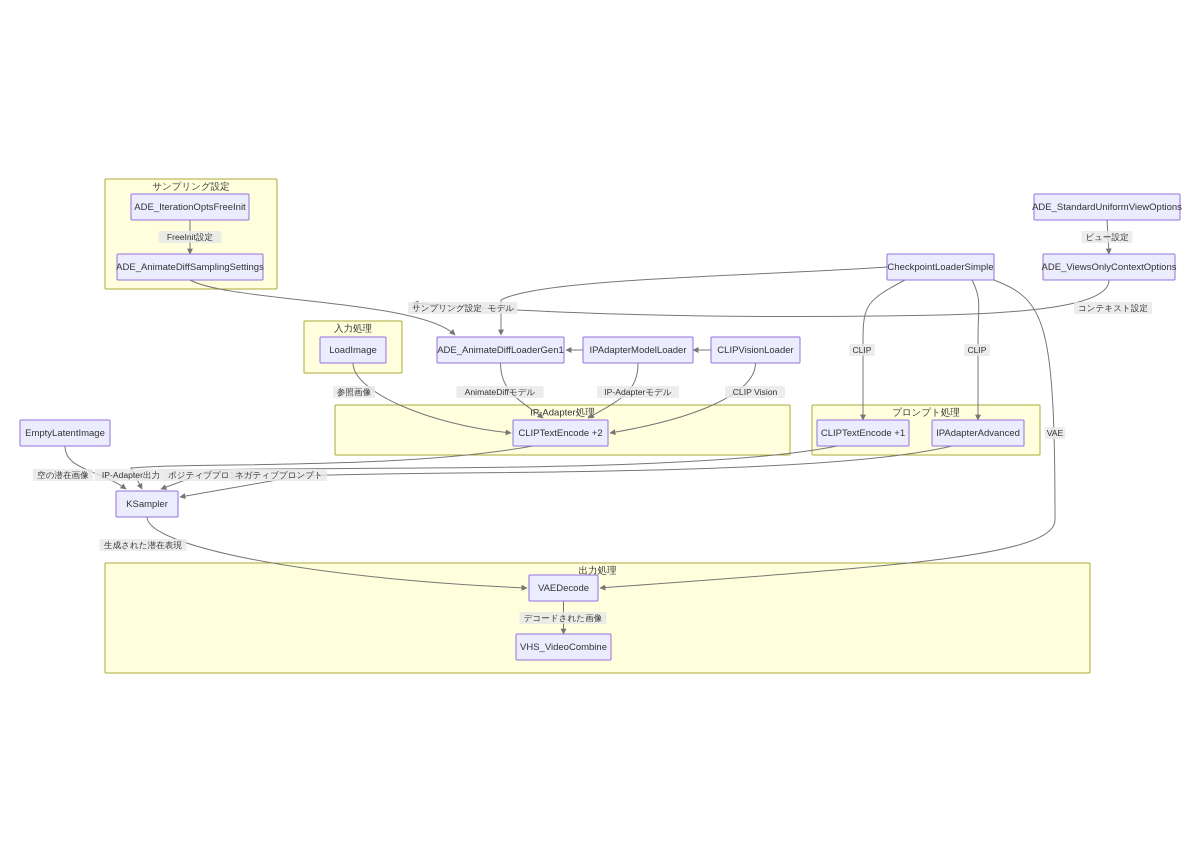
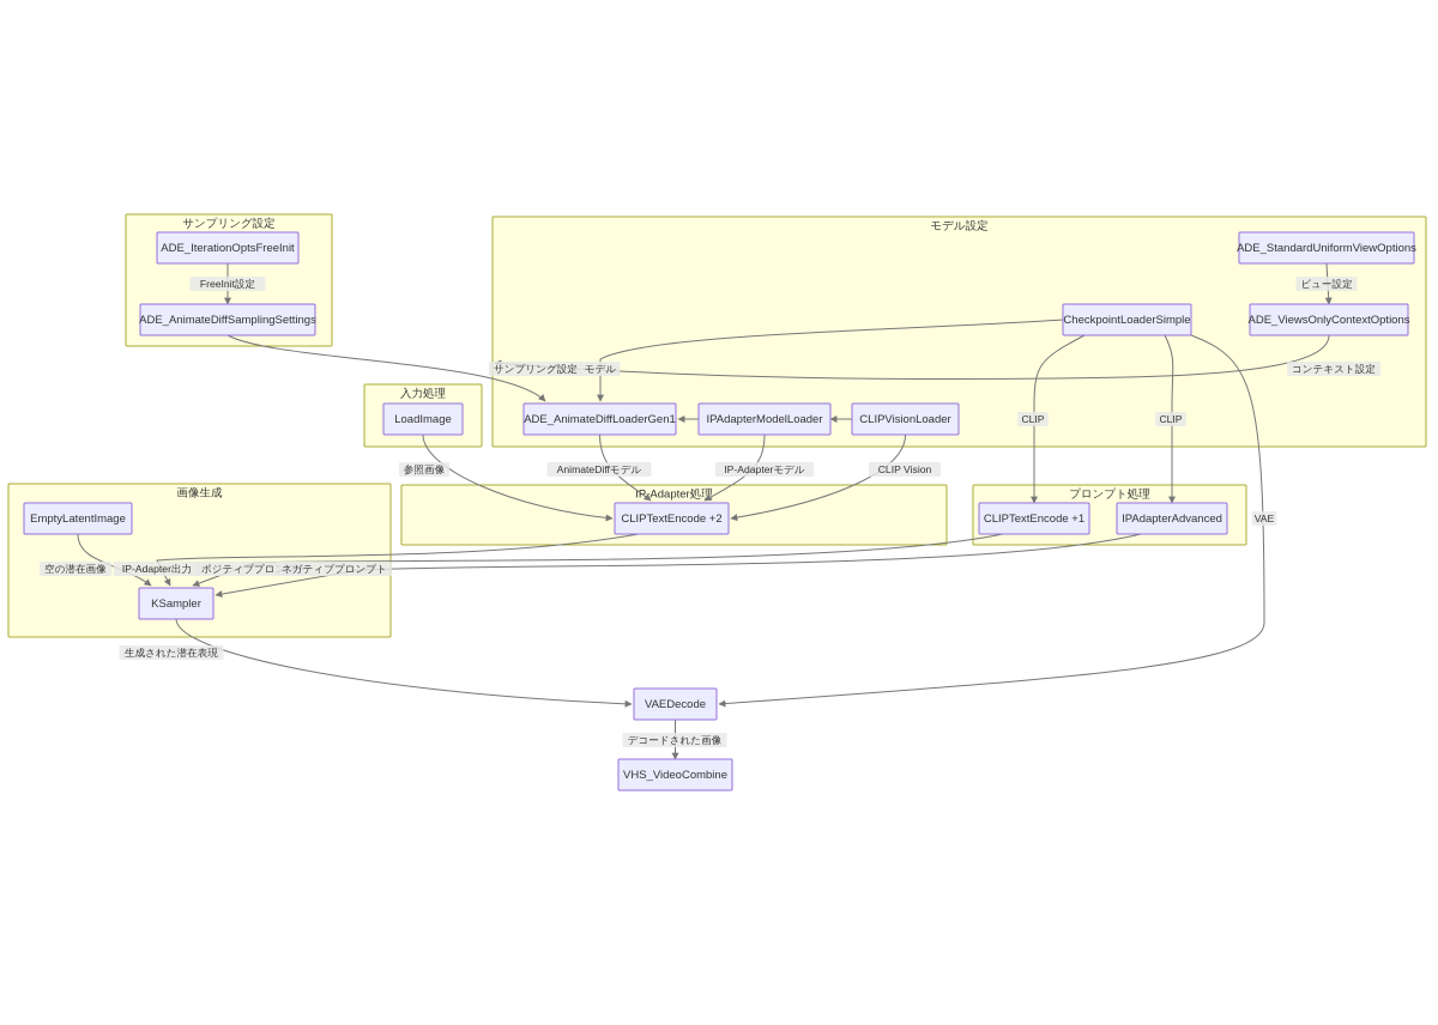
  サンプリング設定
  入力処理
+ モデル設定
+ 画像生成
  I-Adapter処理
  プロンプト処理
- 出力処理
  FreeInit設定
  サンプリング設定
  モデル
  ビュー設定
  コンテキスト設定
  CLIP
  CLIP
  VAE
  参照画像
  AnimateDiffモデル
  IP-Adapterモデル
  CLIP Vision
  空の潜在画像
  IP-Adapter出力
  ポジティブプロンプト
  ネガティブプロンプト
  生成された潜在表現
  デコードされた画像
  ADE_IterationOptsFreeInit
  ADE_AnimateDiffSamplingSettings
  LoadImage
  ADE_AnimateDiffLoaderGen1
  IPAdapterModelLoader
  CLIPVisionLoader
  CheckpointLoaderSimple
  ADE_StandardUniformViewOptions
  ADE_ViewsOnlyContextOptions
  EmptyLatentImage
  KSampler
  CLIPTextEncode +2
  CLIPTextEncode +1
  IPAdapterAdvanced
  VAEDecode
  VHS_VideoCombine
